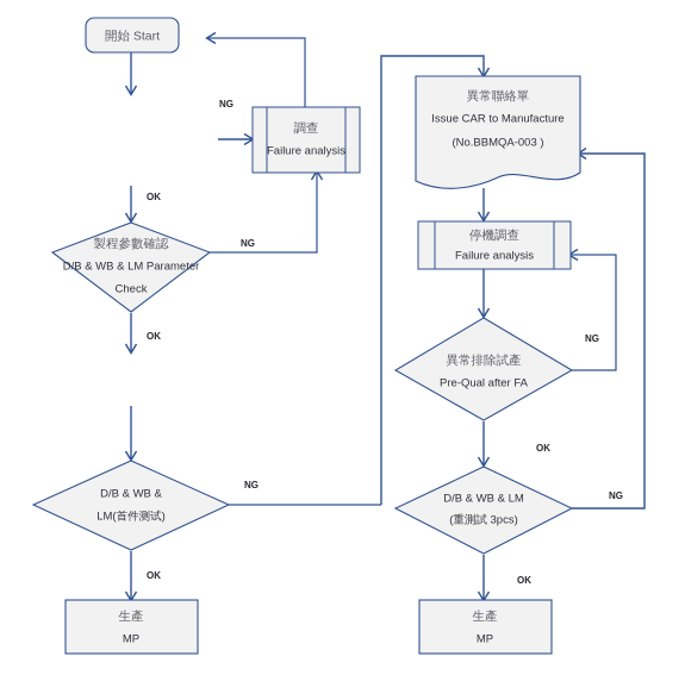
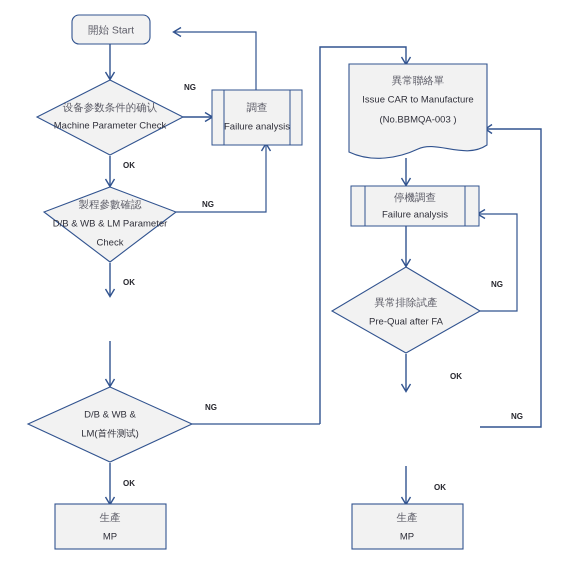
  開始 Start
+ 设备参数条件的确认
+ Machine Parameter Check
  調查
  Failure analysis
  製程參數確認
  D/B & WB & LM Parameter
  Check
  D/B & WB &
  LM(首件测试)
  生產
  MP
  異常聯絡單
  Issue CAR to Manufacture
  (No.BBMQA-003 )
  停機調查
  Failure analysis
  異常排除試產
  Pre-Qual after FA
- D/B & WB & LM
- (重測試 3pcs)
  生產
  MP
  NG
  OK
  NG
  OK
  NG
  OK
  NG
  OK
  NG
  OK
